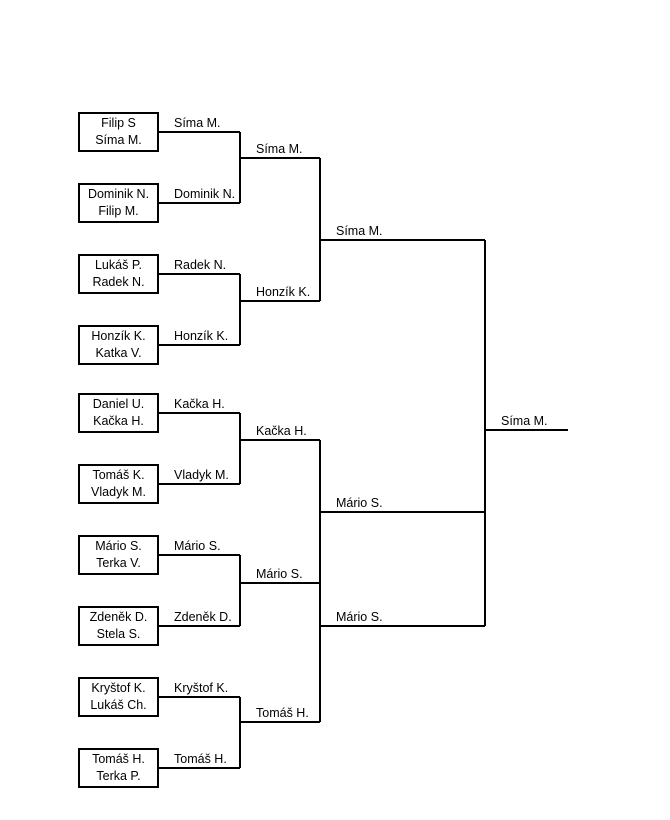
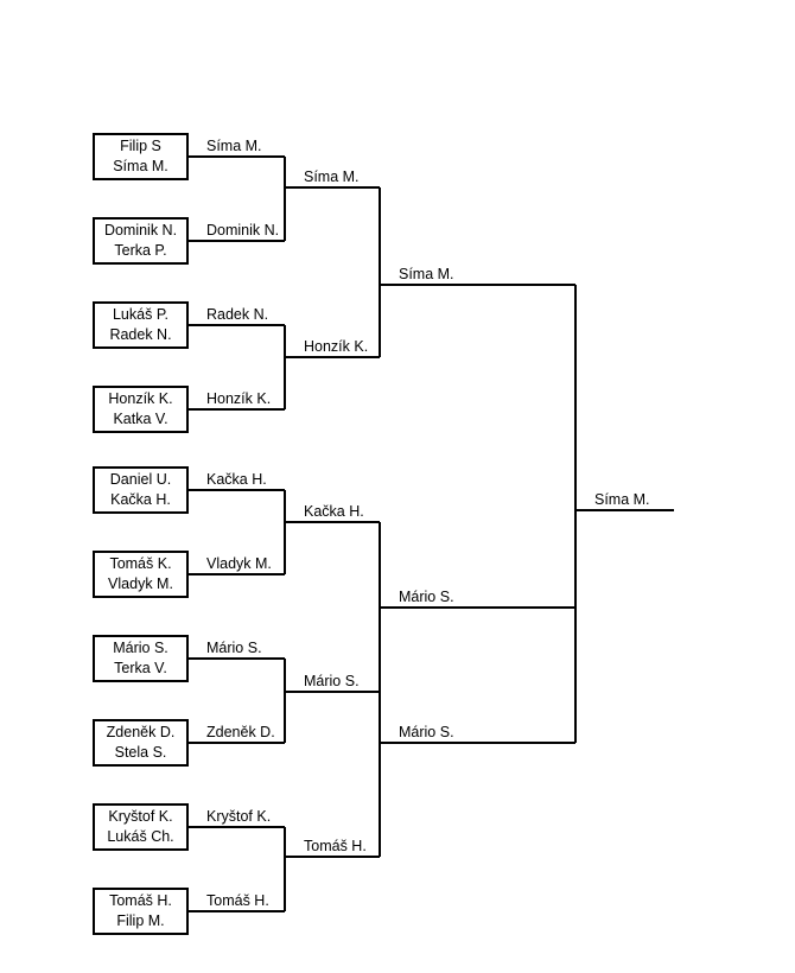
  Filip S
  Síma M.
  Dominik N.
- Filip M.
+ Terka P.
  Lukáš P.
  Radek N.
  Honzík K.
  Katka V.
  Daniel U.
  Kačka H.
  Tomáš K.
  Vladyk M.
  Mário S.
  Terka V.
  Zdeněk D.
  Stela S.
  Kryštof K.
  Lukáš Ch.
  Tomáš H.
- Terka P.
+ Filip M.
  Síma M.
  Dominik N.
  Radek N.
  Honzík K.
  Kačka H.
  Vladyk M.
  Mário S.
  Zdeněk D.
  Kryštof K.
  Tomáš H.
  Síma M.
  Honzík K.
  Kačka H.
  Mário S.
  Tomáš H.
  Síma M.
  Mário S.
  Mário S.
  Síma M.
